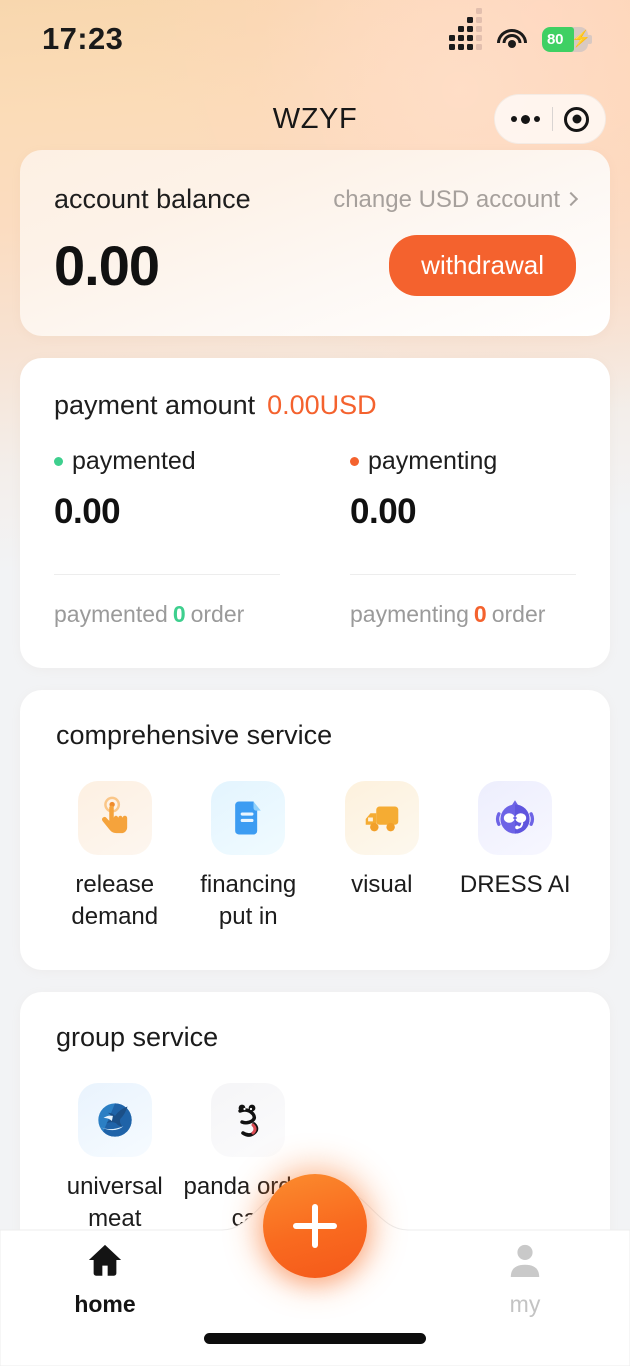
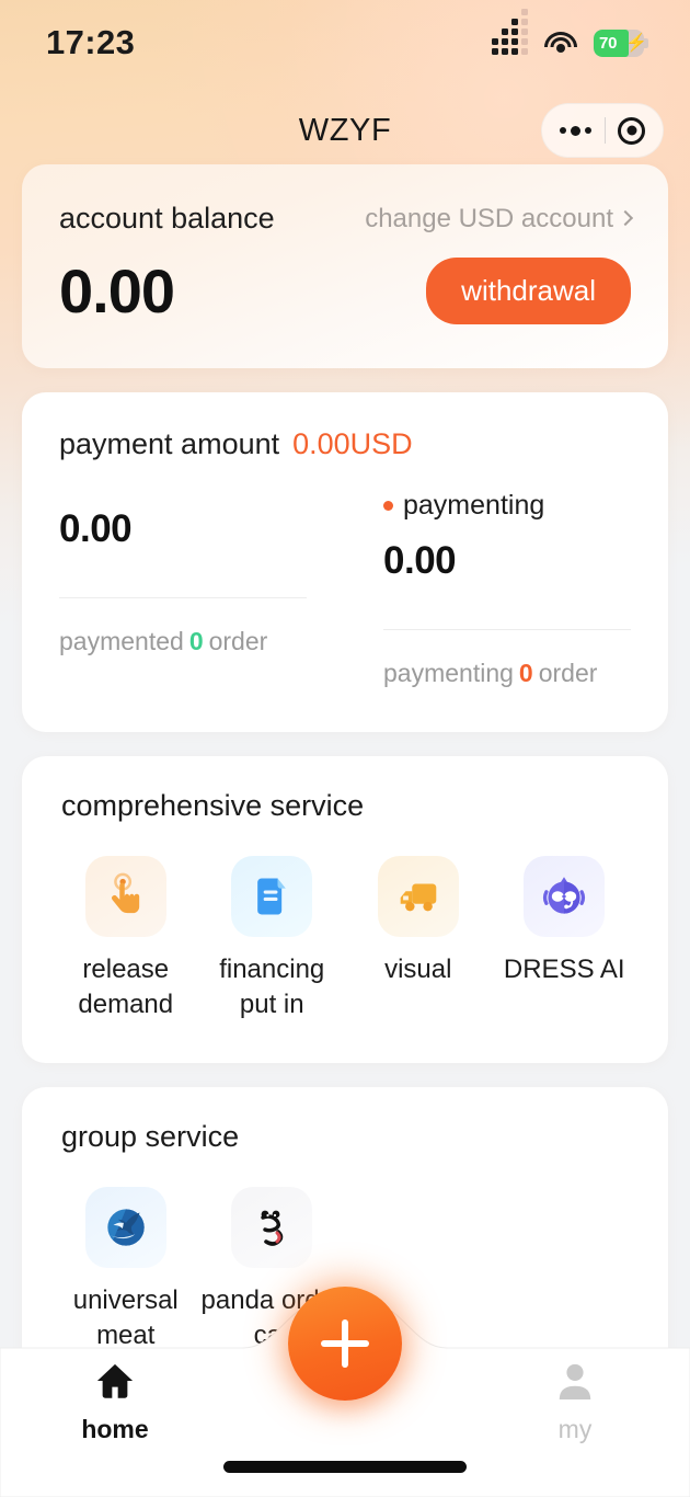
  17:23
- 80
+ 70
  ⚡
  WZYF
  account balance
  change USD account
  0.00
  withdrawal
  payment amount
  0.00USD
- paymented
  0.00
  paymented 0 order
  paymenting
  0.00
  paymenting 0 order
  comprehensive service
  release demand
  financing put in
  visual
  DRESS AI
  group service
  universal meat
  home
  my
